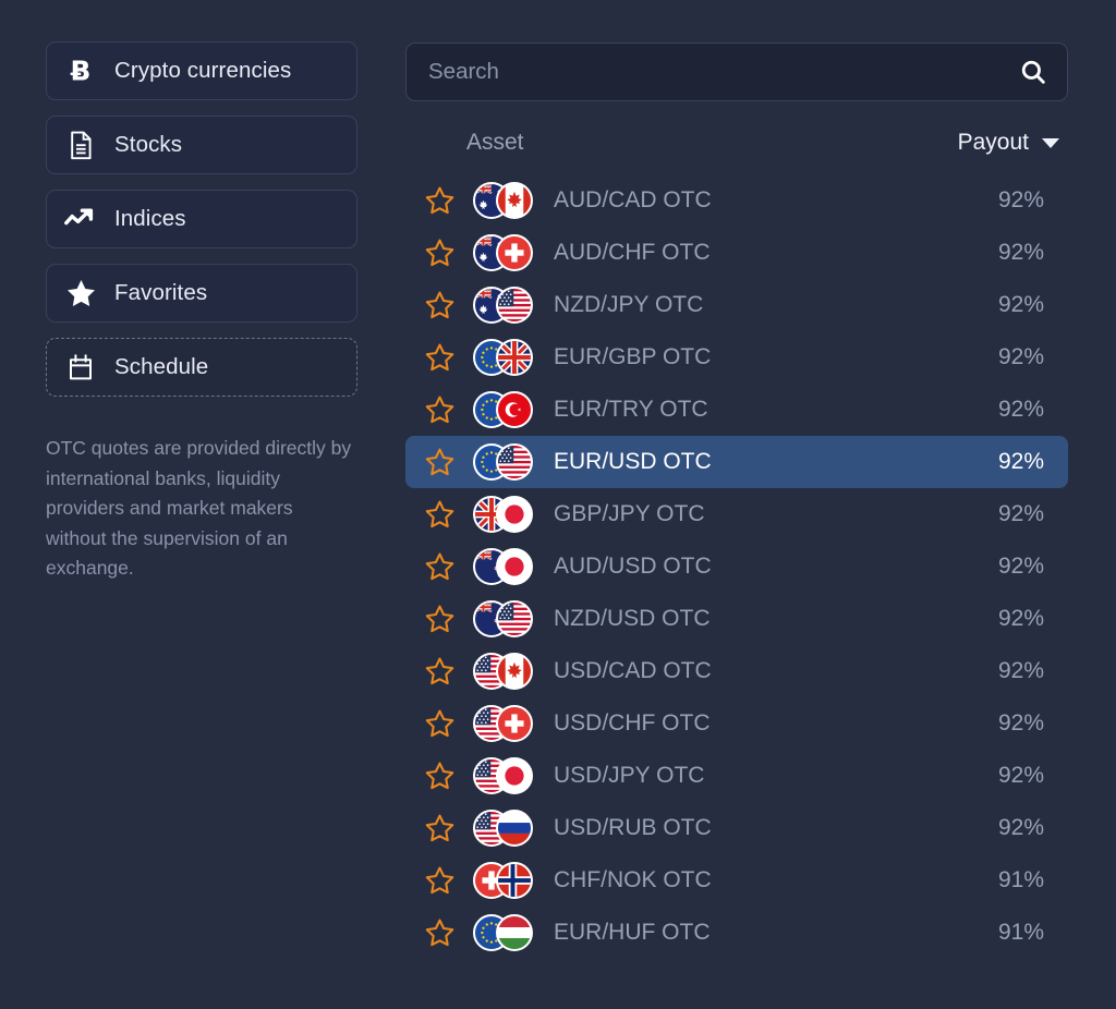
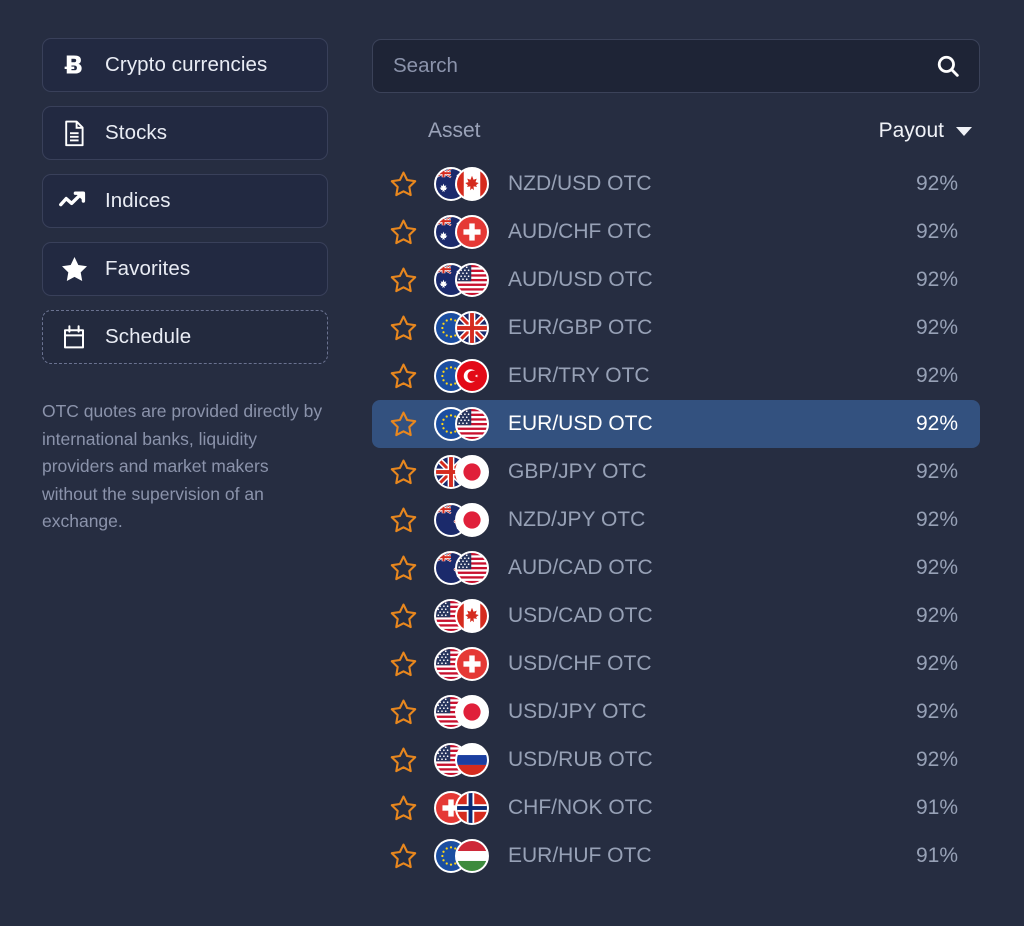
  Ƀ
  Crypto currencies
  Stocks
  Indices
  Favorites
  Schedule
  OTC quotes are provided directly by international banks, liquidity providers and market makers without the supervision of an exchange.
  Search
  Asset
  Payout
- AUD/CAD OTC
+ NZD/USD OTC
  92%
  AUD/CHF OTC
  92%
- NZD/JPY OTC
+ AUD/USD OTC
  92%
  EUR/GBP OTC
  92%
  EUR/TRY OTC
  92%
  EUR/USD OTC
  92%
  GBP/JPY OTC
  92%
- AUD/USD OTC
+ NZD/JPY OTC
  92%
- NZD/USD OTC
+ AUD/CAD OTC
  92%
  USD/CAD OTC
  92%
  USD/CHF OTC
  92%
  USD/JPY OTC
  92%
  USD/RUB OTC
  92%
  CHF/NOK OTC
  91%
  EUR/HUF OTC
  91%
